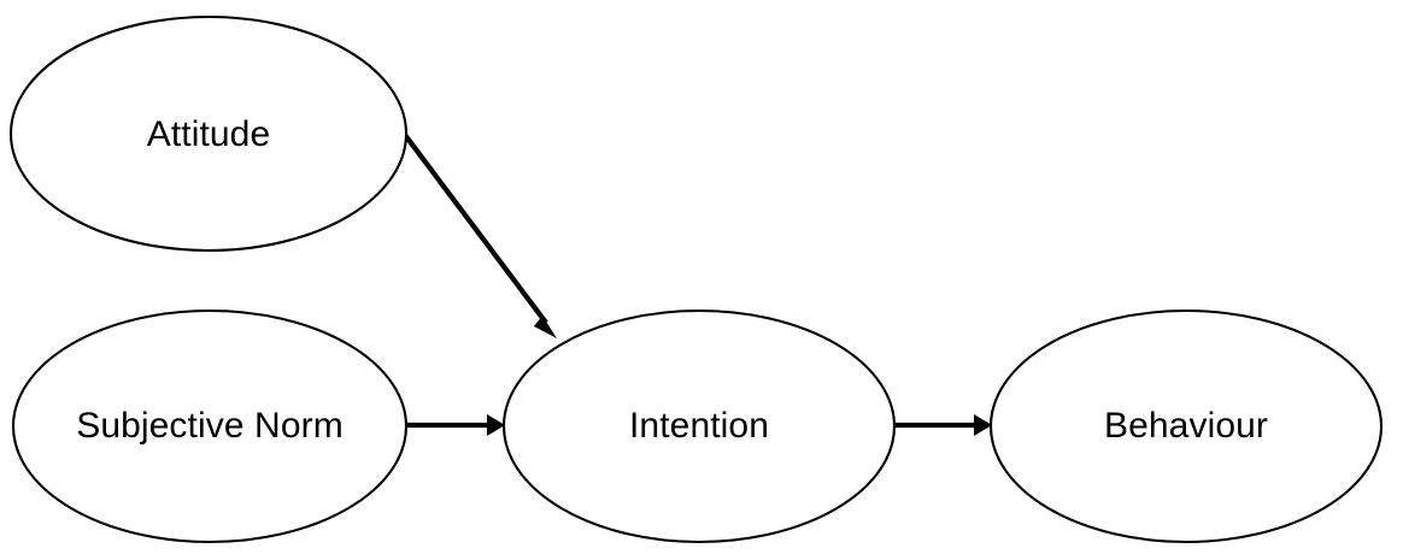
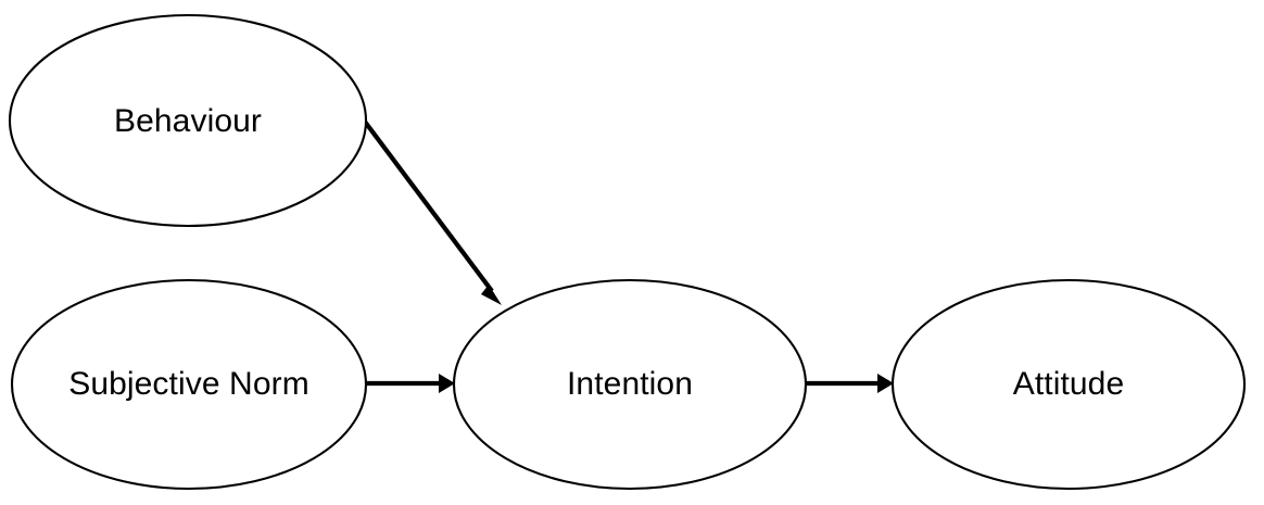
- Attitude
+ Behaviour
  Subjective Norm
  Intention
- Behaviour
+ Attitude
